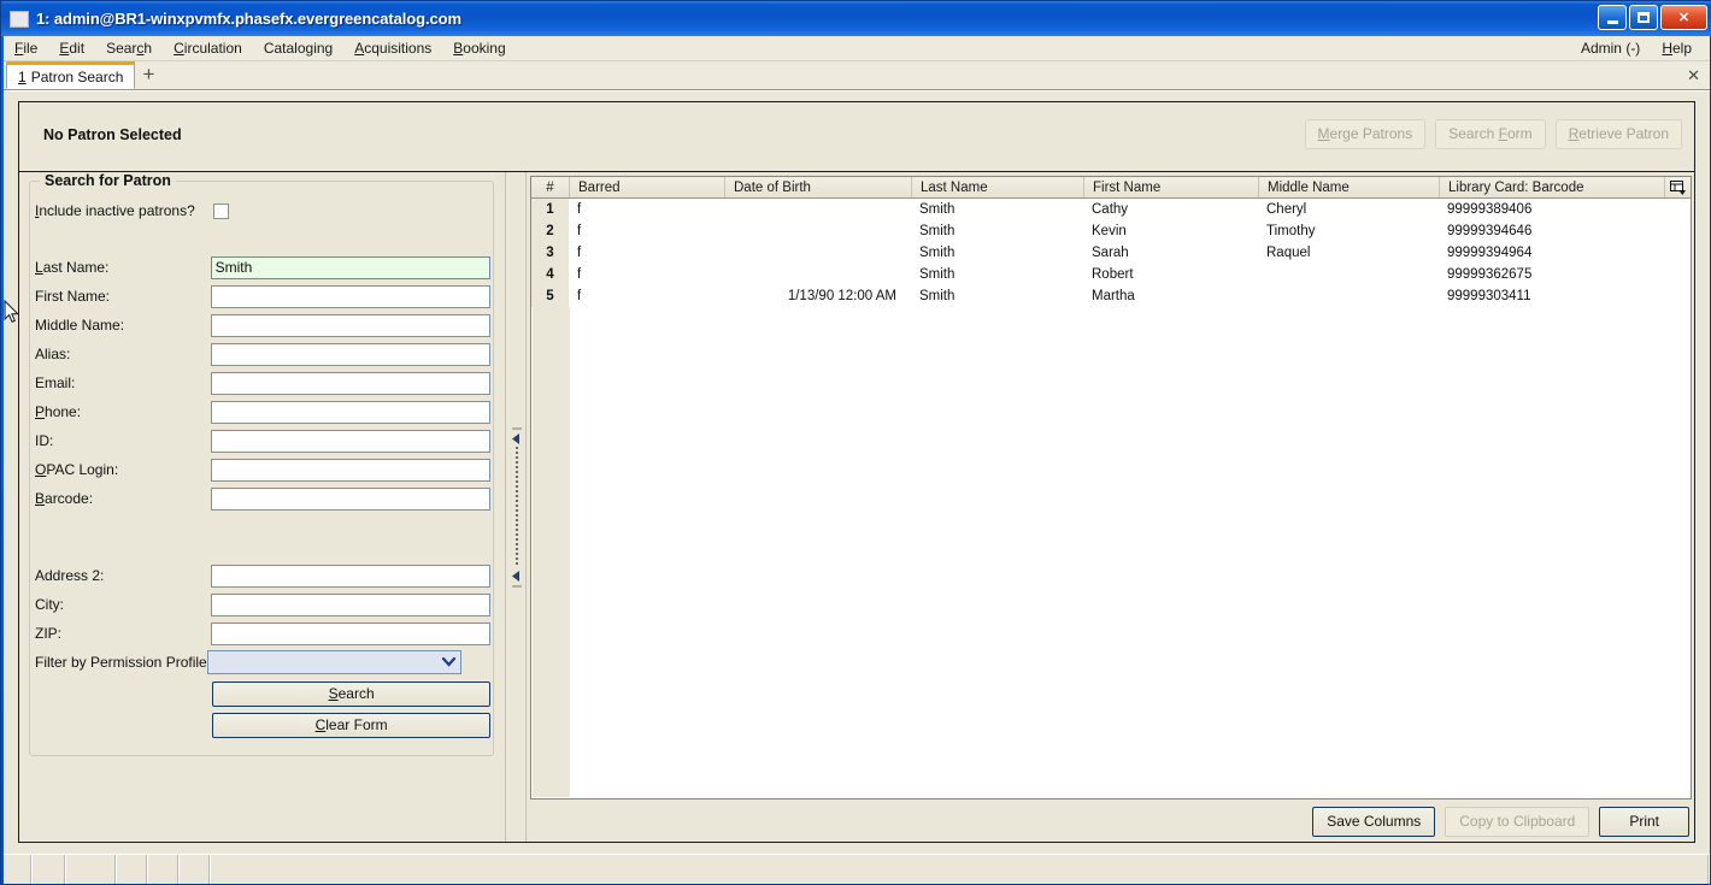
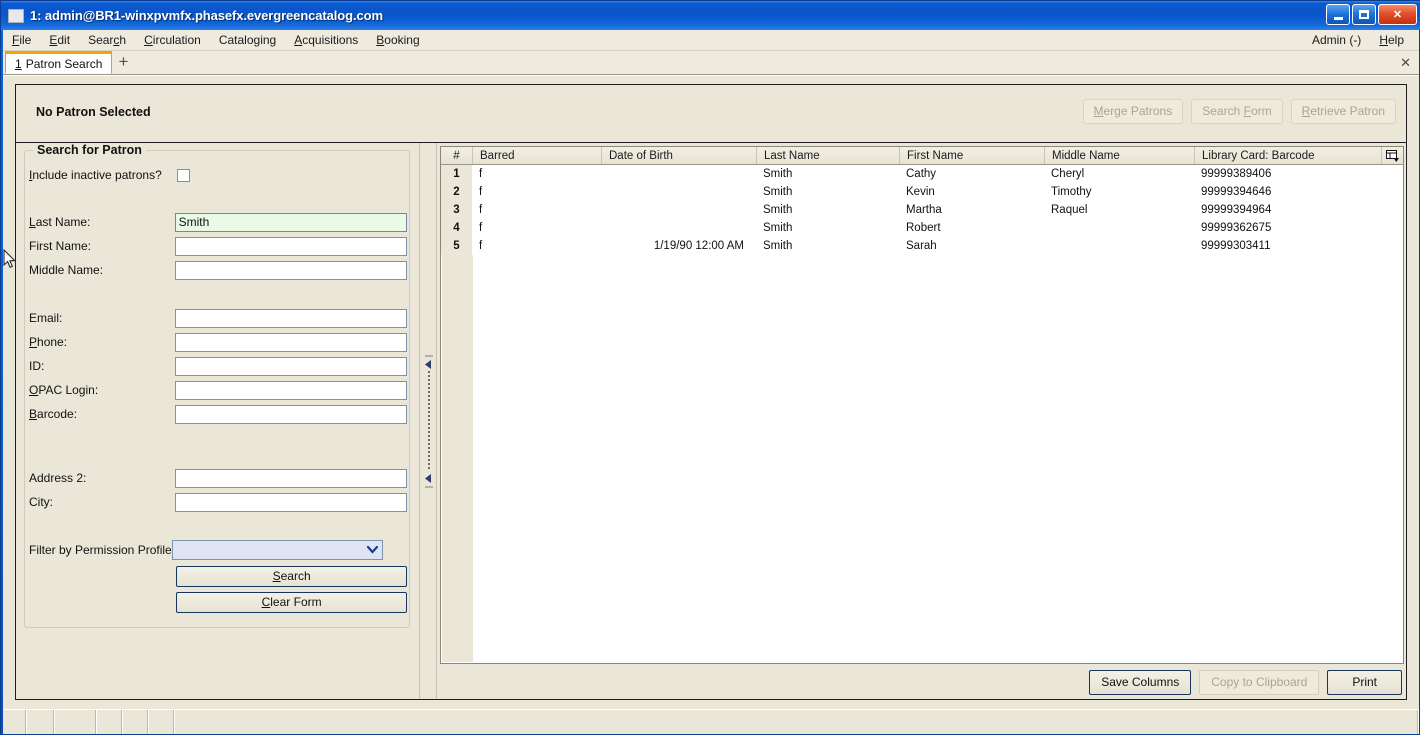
  1: admin@BR1-winxpvmfx.phasefx.evergreencatalog.com
  ✕
  File
  Edit
  Search
  Circulation
  Cataloging
  Acquisitions
  Booking
  Admin (-)
  Help
  1
  Patron Search
  +
  ✕
  No Patron Selected
  Merge Patrons
  Search Form
  Retrieve Patron
  Search for Patron
  Include inactive patrons?
  Last Name:
  Smith
  First Name:
  Middle Name:
- Alias:
  Email:
  Phone:
  ID:
  OPAC Login:
  Barcode:
  Address 2:
  City:
- ZIP:
  Filter by Permission Profile
  S
  earch
  C
  lear Form
  #
  Barred
  Date of Birth
  Last Name
  First Name
  Middle Name
  Library Card: Barcode
  1
  f
  Smith
  Cathy
  Cheryl
  99999389406
  2
  f
  Smith
  Kevin
  Timothy
  99999394646
  3
  f
  Smith
- Sarah
+ Martha
  Raquel
  99999394964
  4
  f
  Smith
  Robert
  99999362675
  5
  f
- 1/13/90 12:00 AM
+ 1/19/90 12:00 AM
  Smith
- Martha
+ Sarah
  99999303411
  Save Columns
  Copy to Clipboard
  Print
